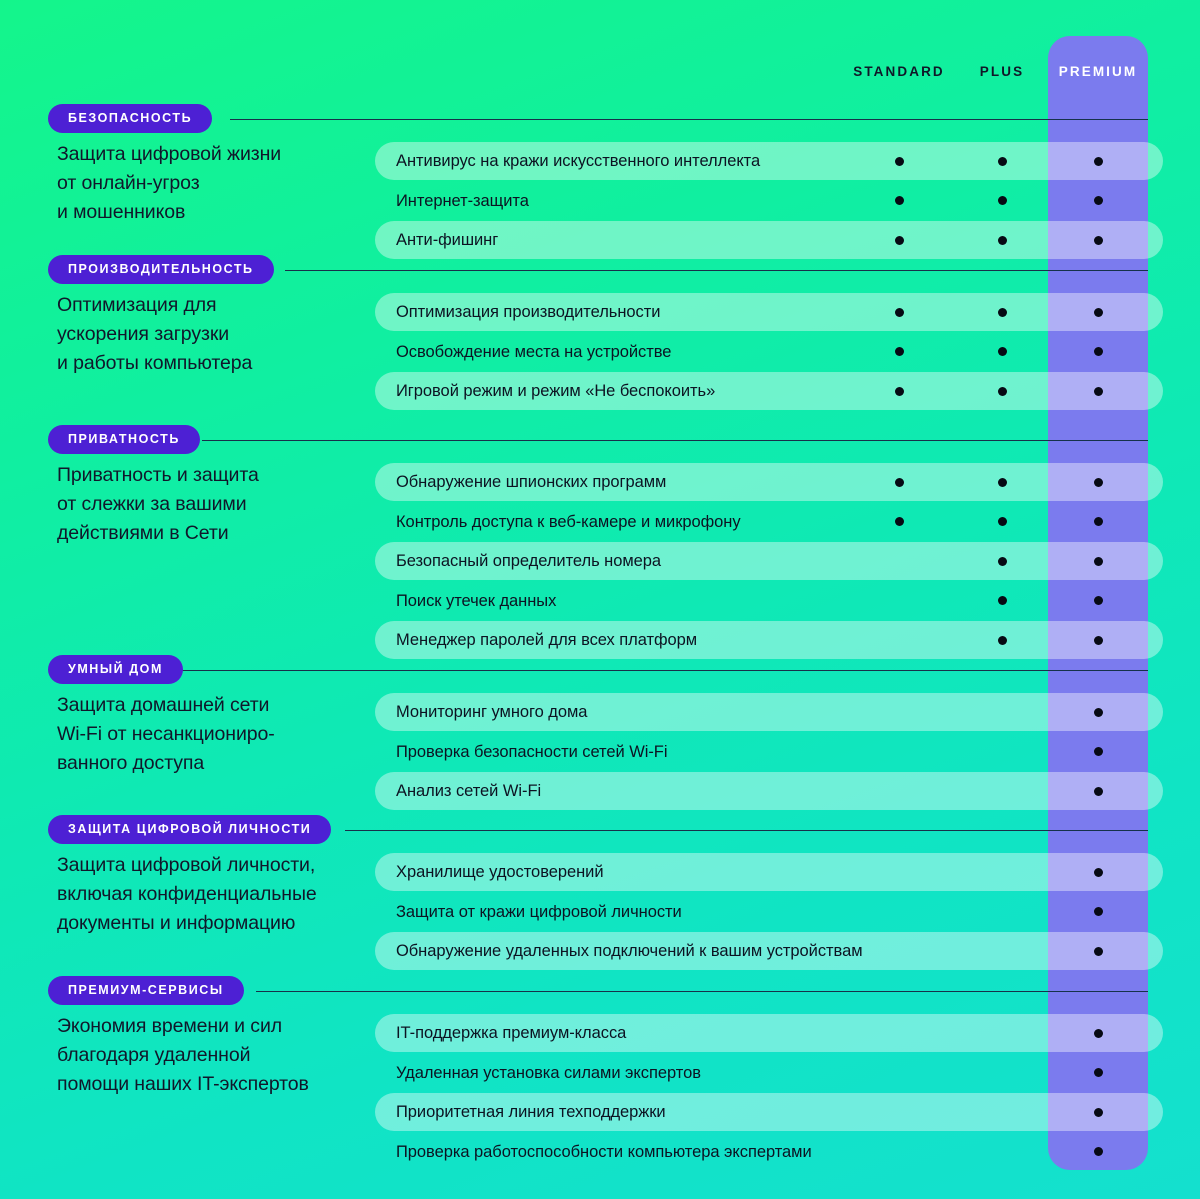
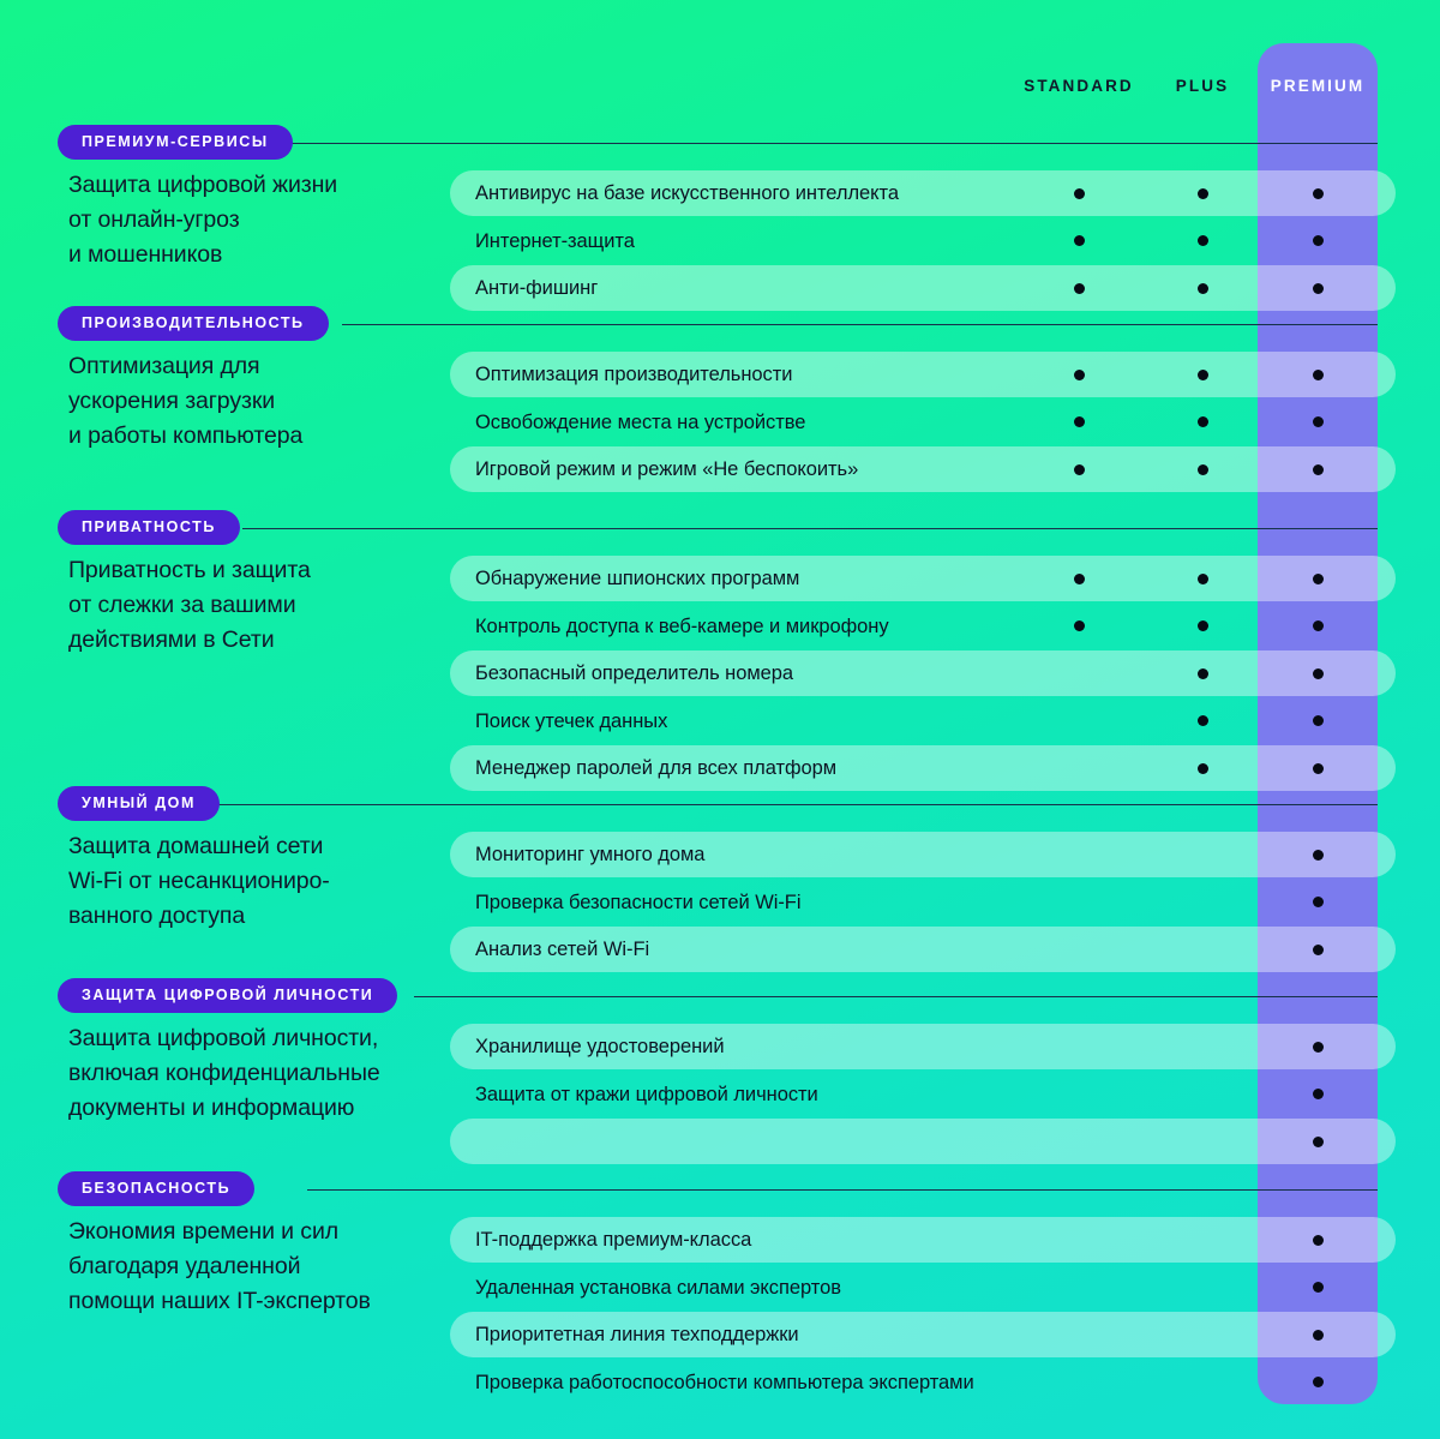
  STANDARD
  PLUS
  PREMIUM
- БЕЗОПАСНОСТЬ
+ ПРЕМИУМ-СЕРВИСЫ
  Защита цифровой жизни
  от онлайн-угроз
  и мошенников
- Антивирус на кражи искусственного интеллекта
+ Антивирус на базе искусственного интеллекта
  Интернет-защита
  Анти-фишинг
  ПРОИЗВОДИТЕЛЬНОСТЬ
  Оптимизация для
  ускорения загрузки
  и работы компьютера
  Оптимизация производительности
  Освобождение места на устройстве
  Игровой режим и режим «Не беспокоить»
  ПРИВАТНОСТЬ
  Приватность и защита
  от слежки за вашими
  действиями в Сети
  Обнаружение шпионских программ
  Контроль доступа к веб-камере и микрофону
  Безопасный определитель номера
  Поиск утечек данных
  Менеджер паролей для всех платформ
  УМНЫЙ ДОМ
  Защита домашней сети
  Wi-Fi от несанкциониро-
  ванного доступа
  Мониторинг умного дома
  Проверка безопасности сетей Wi-Fi
  Анализ сетей Wi-Fi
  ЗАЩИТА ЦИФРОВОЙ ЛИЧНОСТИ
  Защита цифровой личности,
  включая конфиденциальные
  документы и информацию
  Хранилище удостоверений
  Защита от кражи цифровой личности
- Обнаружение удаленных подключений к вашим устройствам
- ПРЕМИУМ-СЕРВИСЫ
+ БЕЗОПАСНОСТЬ
  Экономия времени и сил
  благодаря удаленной
  помощи наших IT-экспертов
  IT-поддержка премиум-класса
  Удаленная установка силами экспертов
  Приоритетная линия техподдержки
  Проверка работоспособности компьютера экспертами
